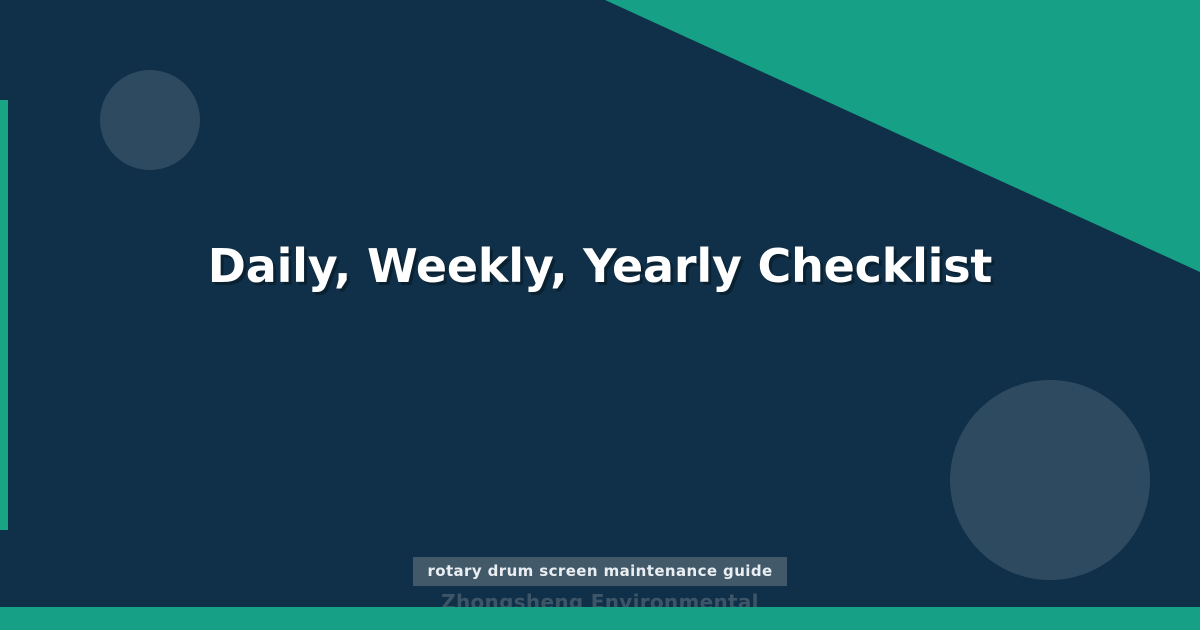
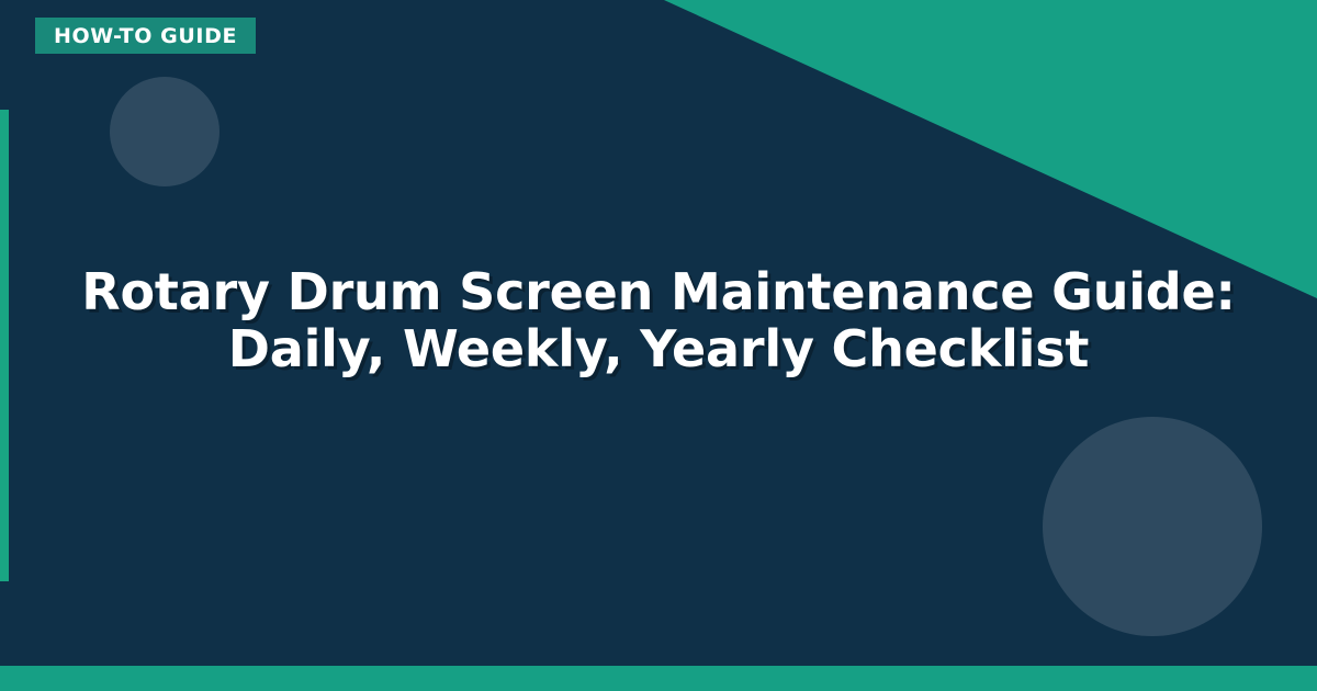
+ HOW-TO GUIDE
+ Rotary Drum Screen Maintenance Guide:
  Daily, Weekly, Yearly Checklist
- rotary drum screen maintenance guide
- Zhongsheng Environmental
